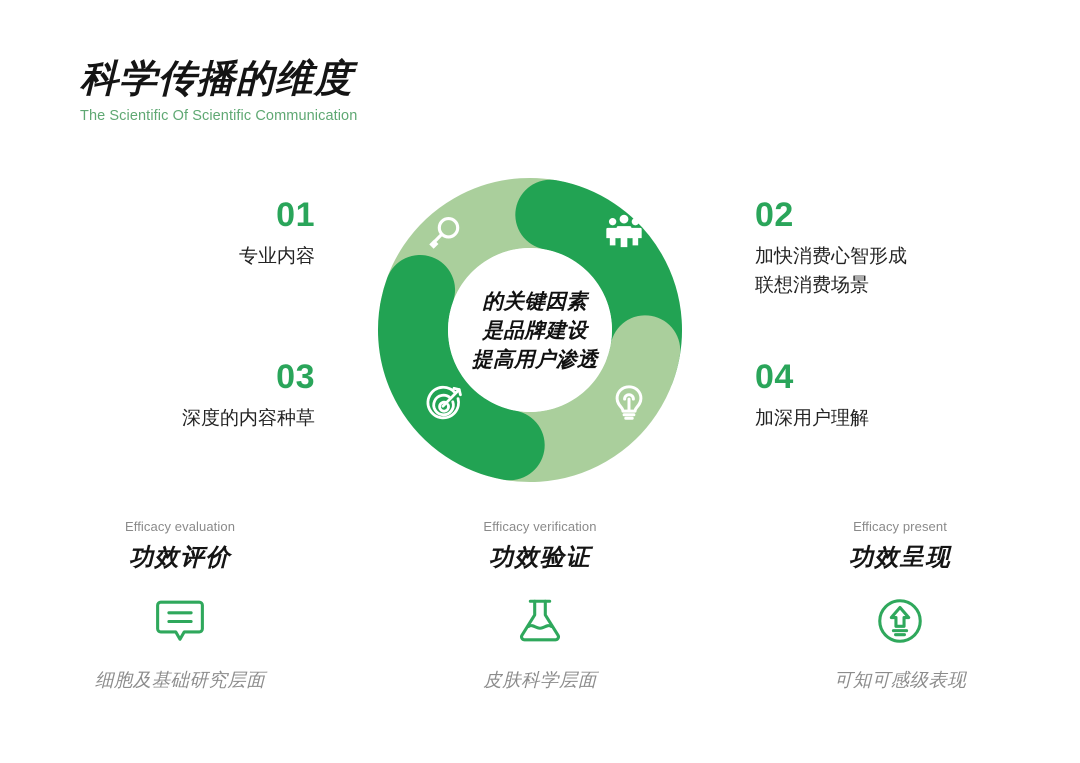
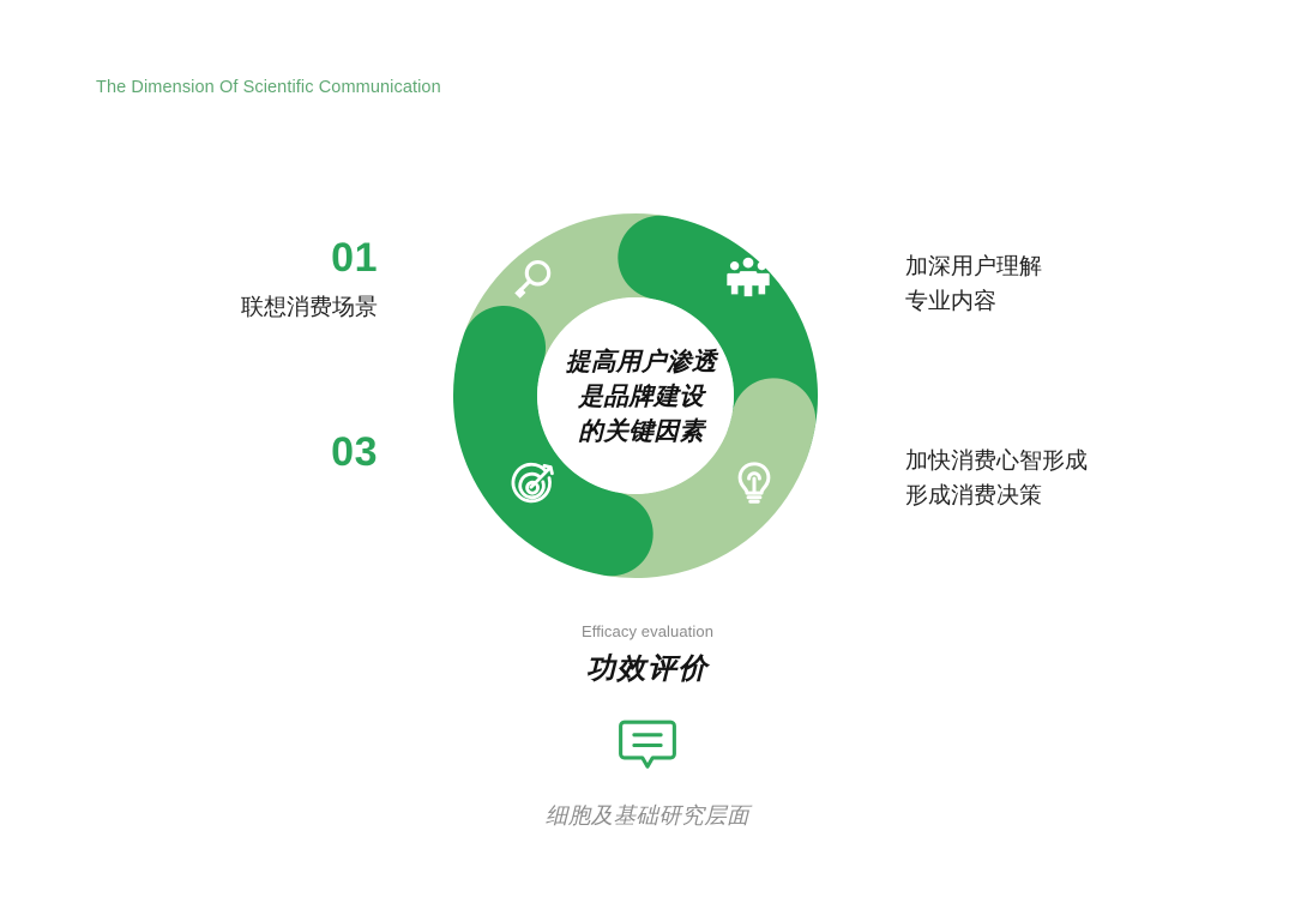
- 科学传播的维度
- The Scientific Of Scientific Communication
+ The Dimension Of Scientific Communication
- 的关键因素
+ 提高用户渗透
  是品牌建设
- 提高用户渗透
+ 的关键因素
  01
- 专业内容
+ 联想消费场景
- 02
- 加快消费心智形成
+ 加深用户理解
- 联想消费场景
+ 专业内容
  03
- 深度的内容种草
- 04
- 加深用户理解
+ 加快消费心智形成
+ 形成消费决策
  Efficacy evaluation
  功效评价
  细胞及基础研究层面
- Efficacy verification
- 功效验证
- 皮肤科学层面
- Efficacy present
- 功效呈现
- 可知可感级表现
